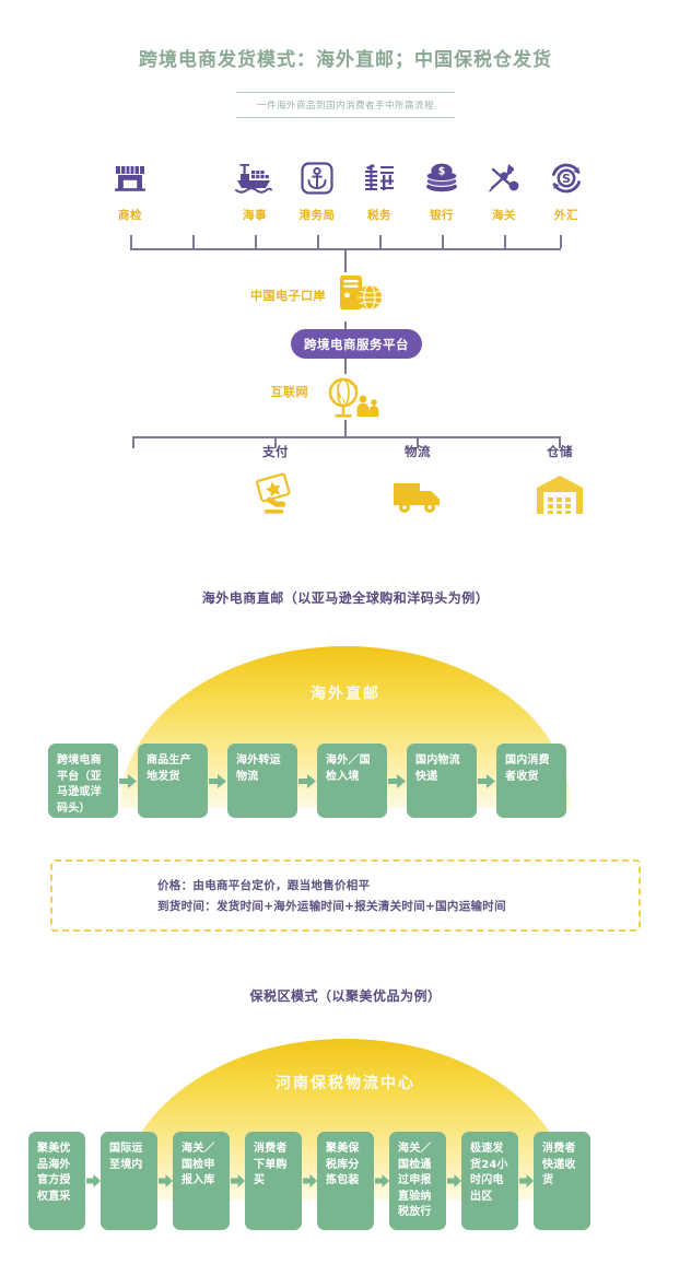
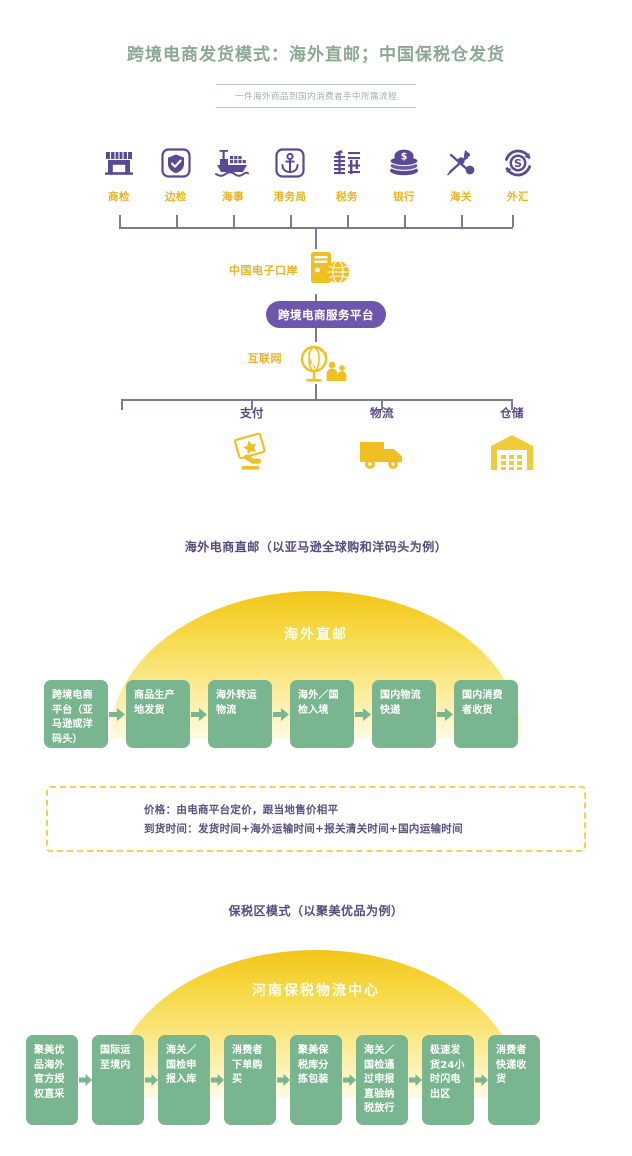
  跨境电商发货模式：海外直邮；中国保税仓发货
  一件海外商品到国内消费者手中所需流程
  商检
+ 边检
  海事
  港务局
  税务
  $
  银行
  海关
  S
  外汇
  中国电子口岸
  跨境电商服务平台
  互联网
  支付
  物流
  仓储
  海外电商直邮（以亚马逊全球购和洋码头为例）
  海外直邮
  跨境电商平台（亚马逊或洋码头）
  商品生产地发货
  海外转运物流
  海外／国检入境
  国内物流快递
  国内消费者收货
  价格：由电商平台定价，跟当地售价相平
  到货时间：发货时间+海外运输时间+报关清关时间+国内运输时间
  保税区模式（以聚美优品为例）
  河南保税物流中心
  聚美优品海外官方授权直采
  国际运至境内
  海关／国检申报入库
  消费者下单购买
  聚美保税库分拣包装
  海关／国检通过申报直验纳税放行
  极速发货24小时闪电出区
  消费者快递收货
